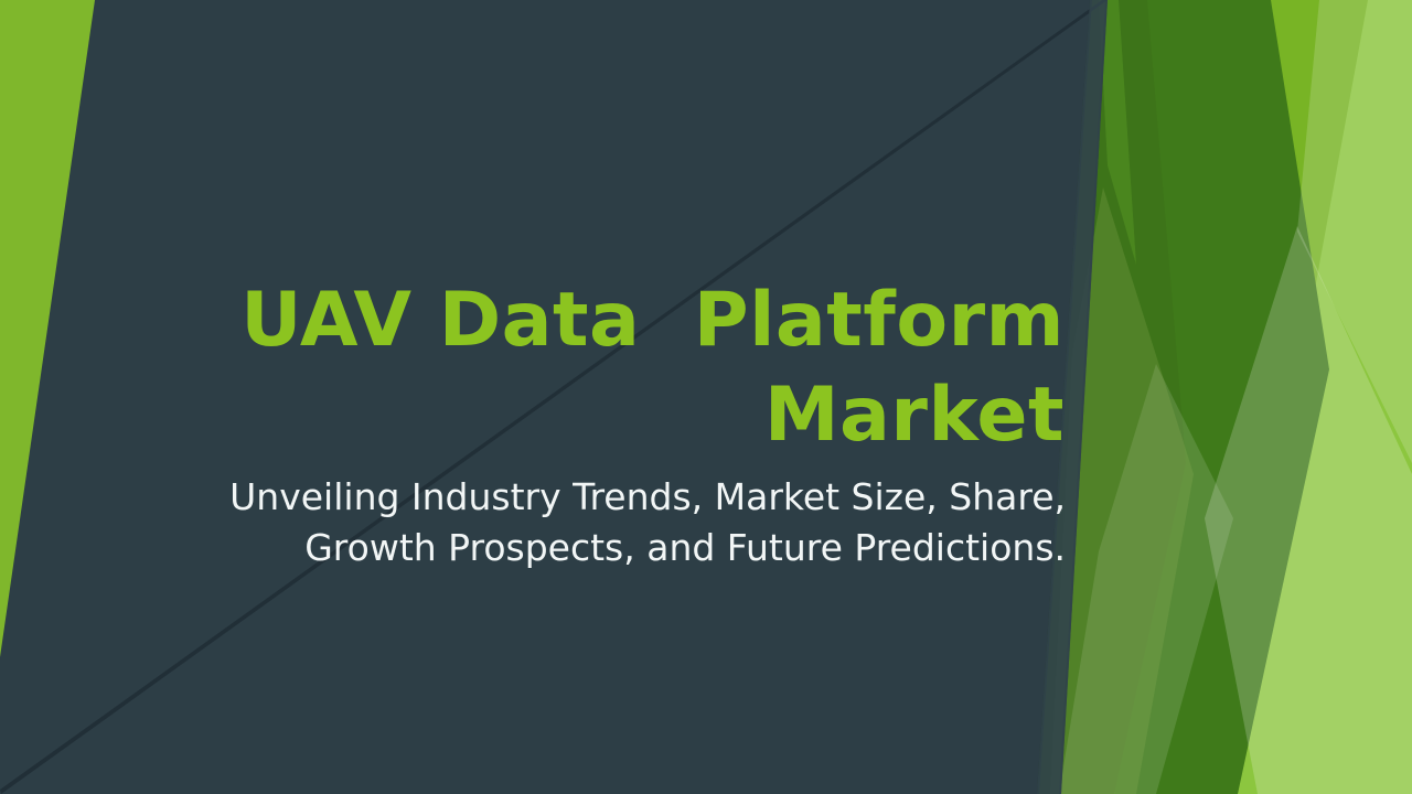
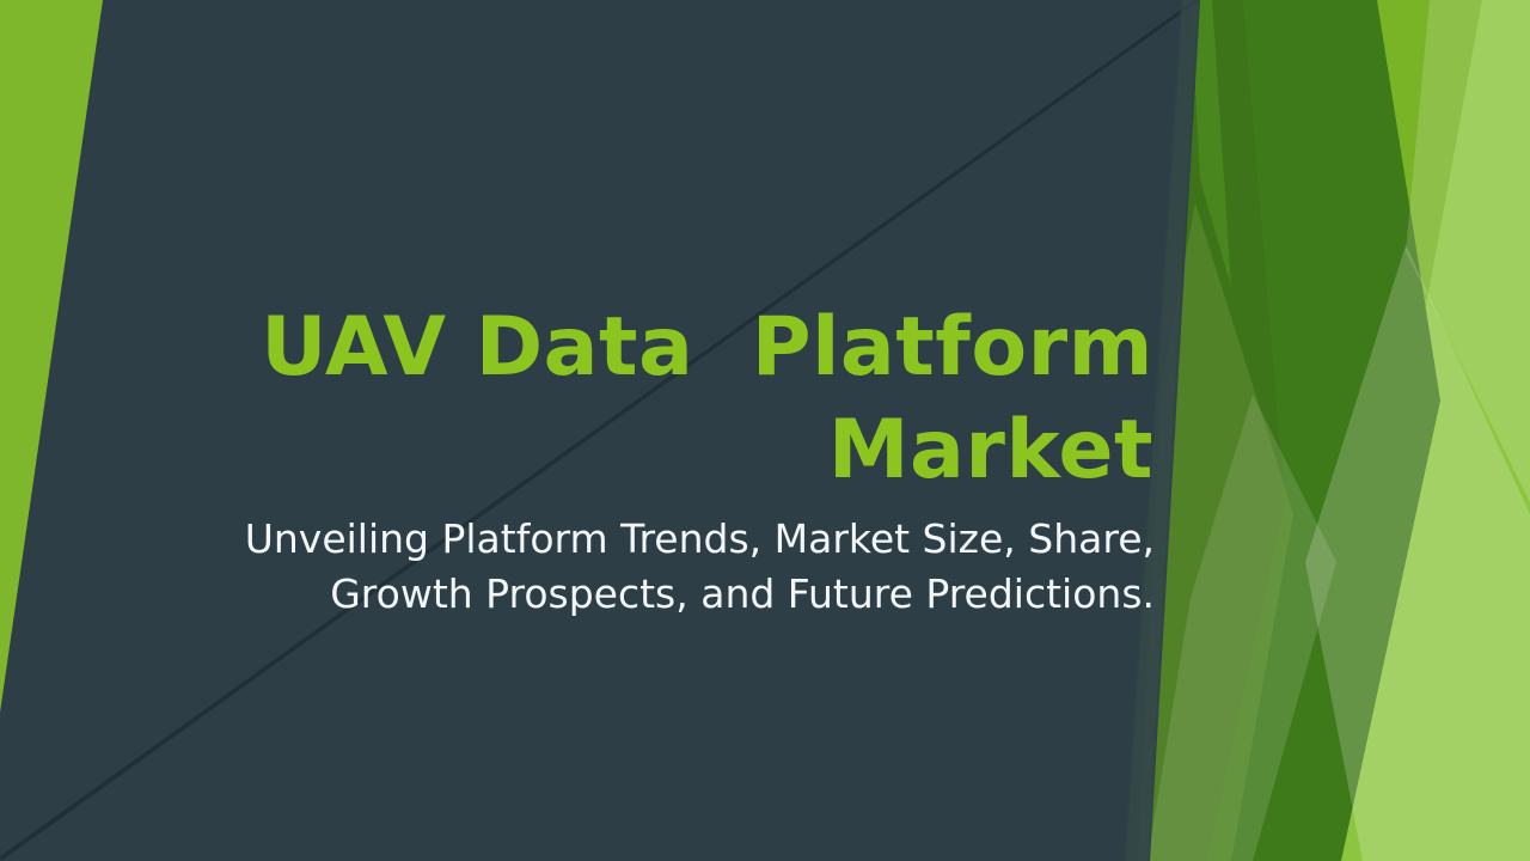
  UAV Data Platform Market
- Unveiling Industry Trends, Market Size, Share, Growth Prospects, and Future Predictions.
+ Unveiling Platform Trends, Market Size, Share, Growth Prospects, and Future Predictions.
